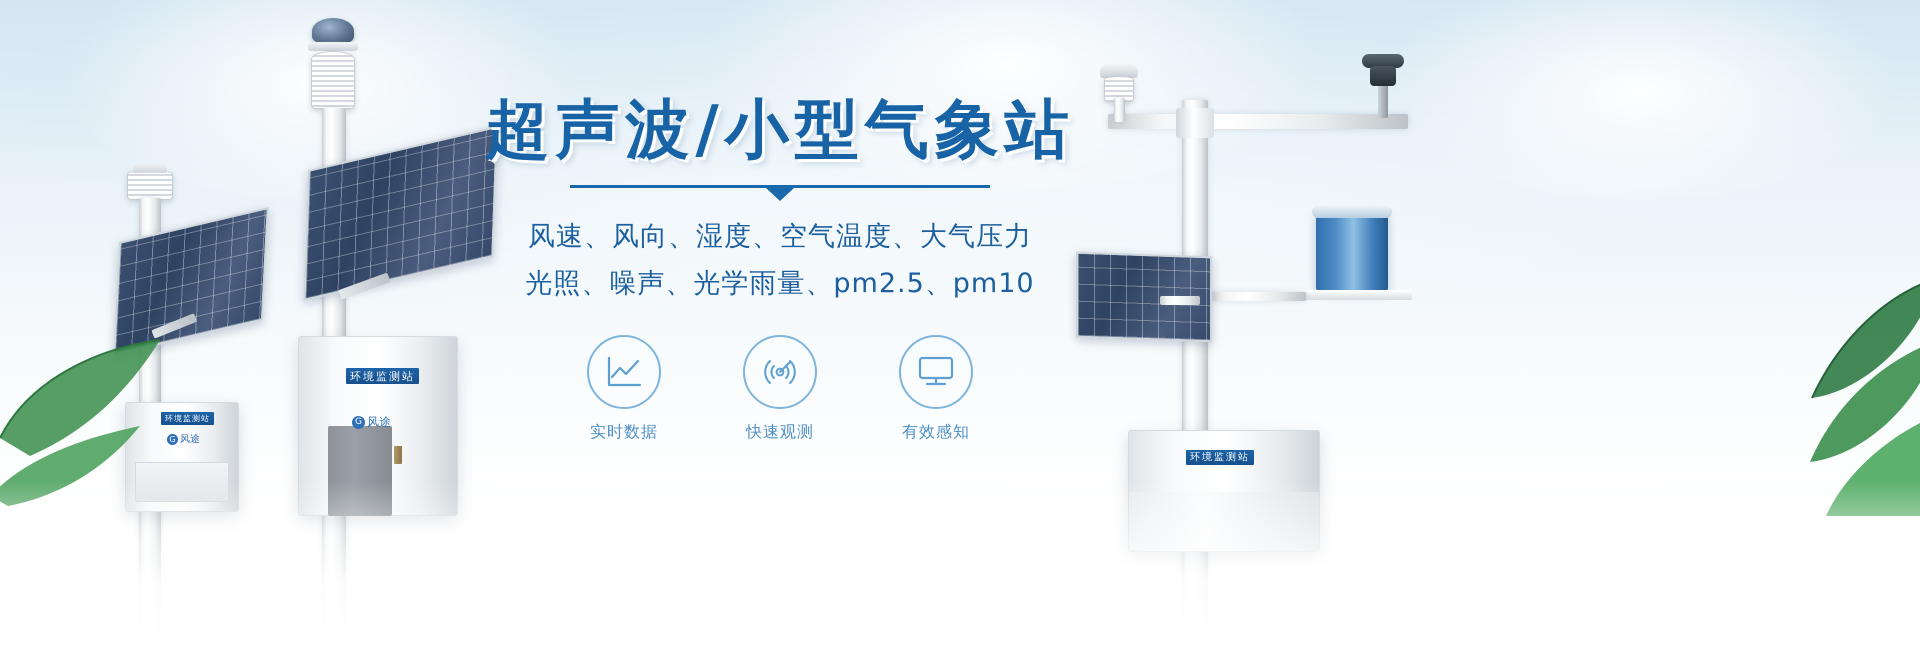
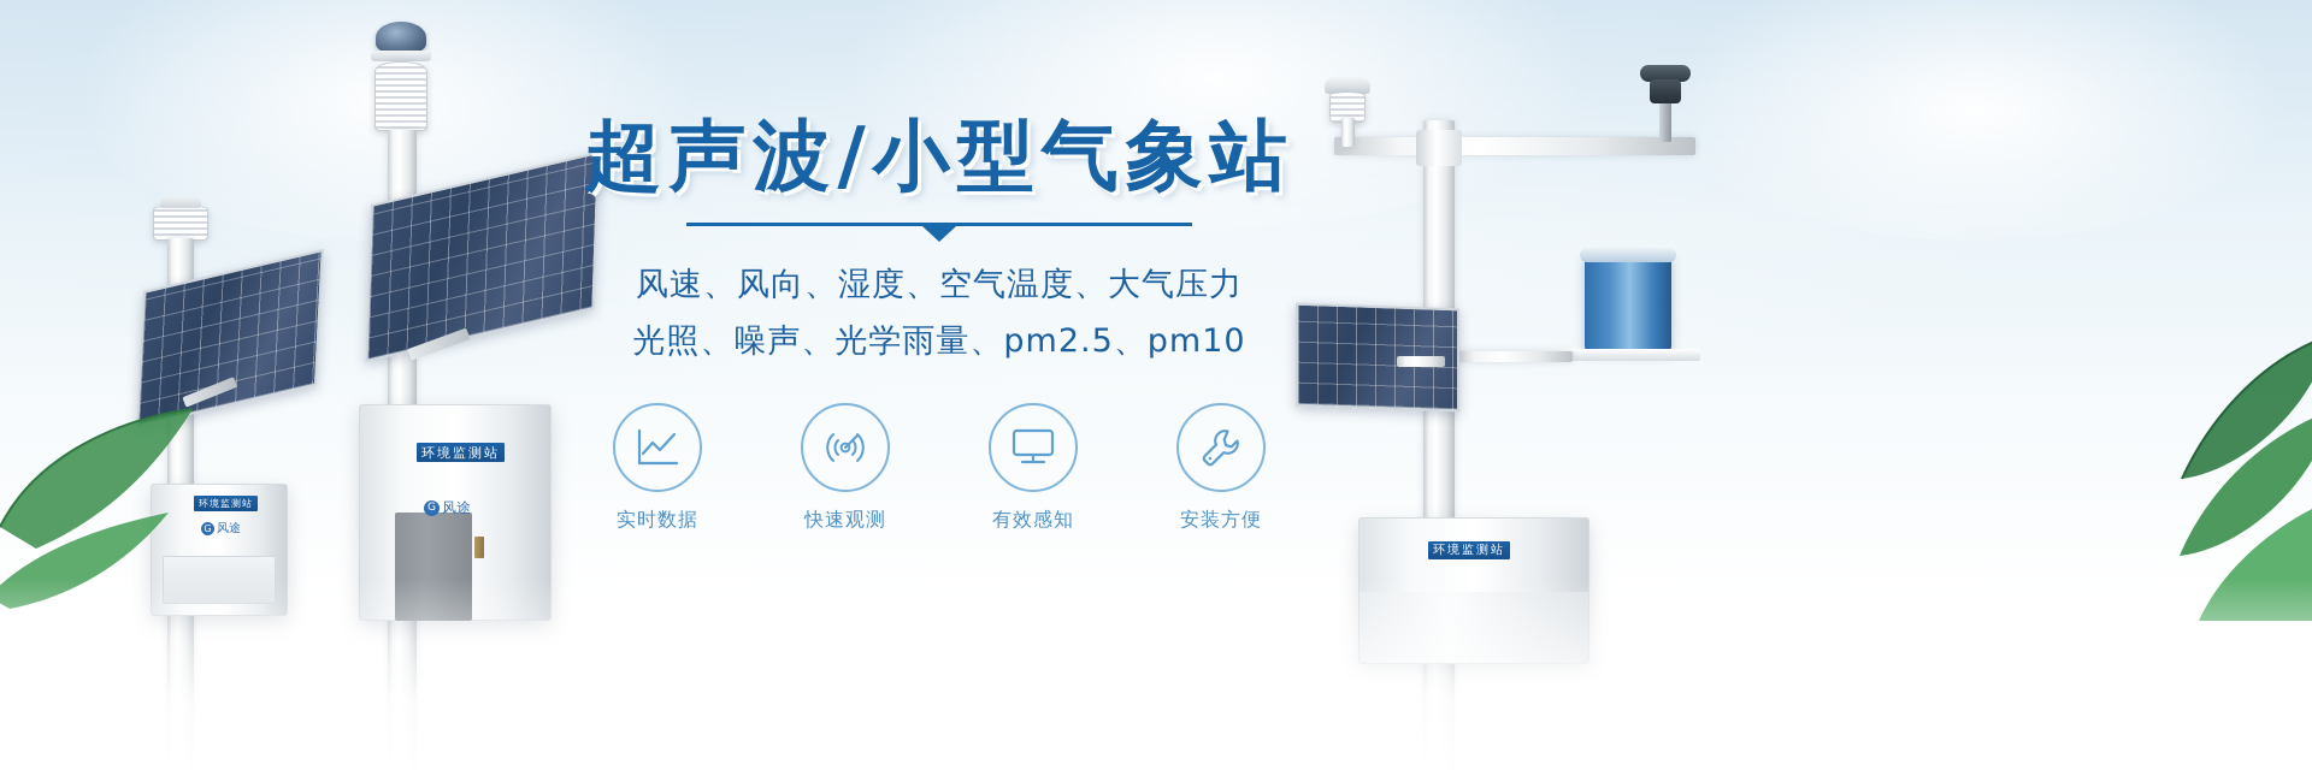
  环境监测站
  G
  风途
  环境监测站
  G
  风途
  环境监测站
  超声波/小型气象站
  风速、风向、湿度、空气温度、大气压力
  光照、噪声、光学雨量、pm2.5、pm10
  实时数据
  快速观测
  有效感知
+ 安装方便
